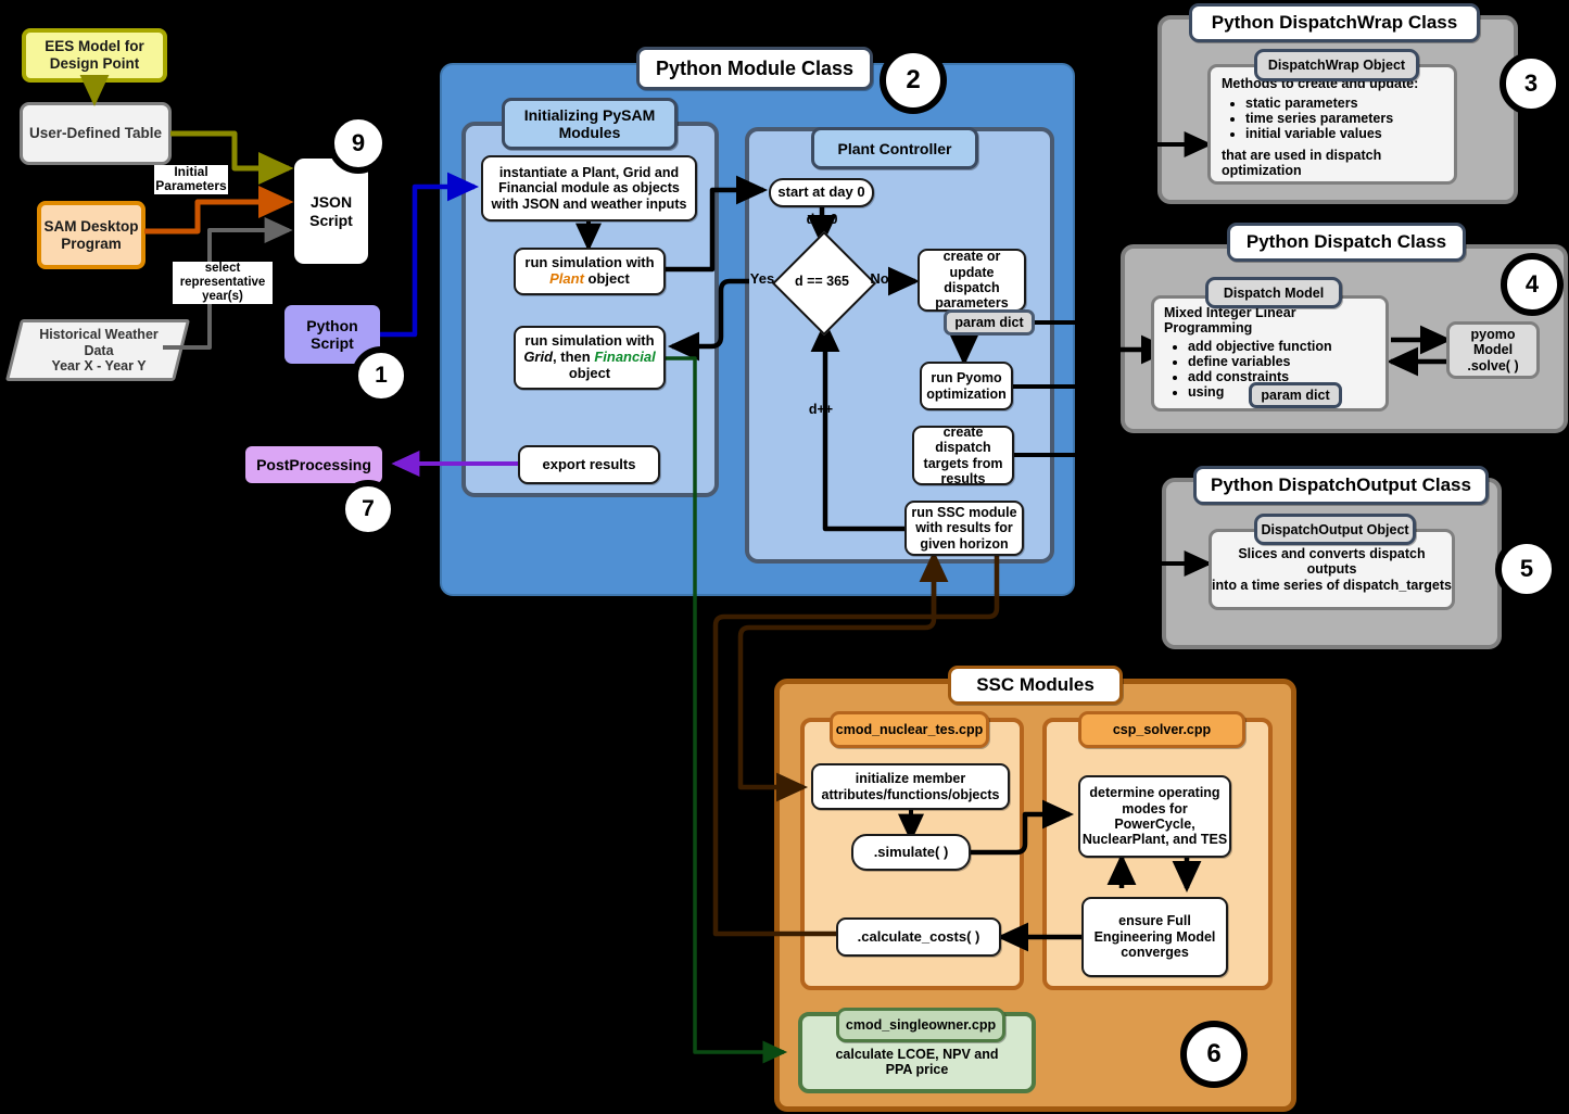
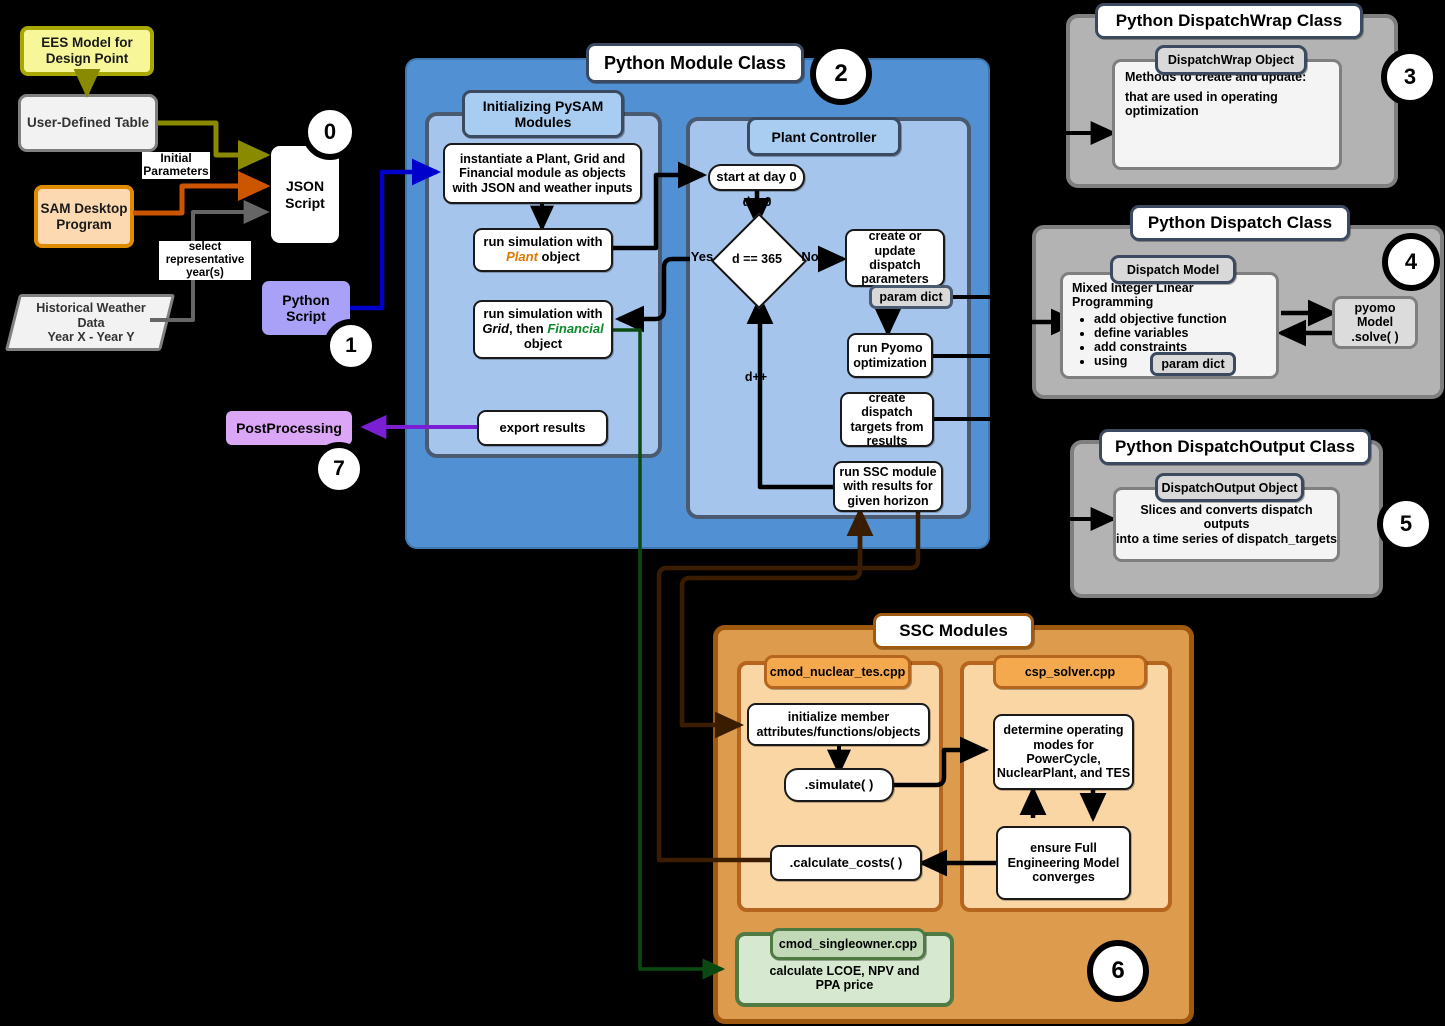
  EES Model for
  Design Point
  User-Defined Table
  SAM Desktop
  Program
  Historical Weather
  Data
  Year X - Year Y
  JSON
  Script
- 9
+ 0
  Python
  Script
  1
  Initial
  Parameters
  select
  representative
  year(s)
  PostProcessing
  7
  Python Module Class
  2
  Initializing PySAM
  Modules
  instantiate a Plant, Grid and
  Financial module as objects
  with JSON and weather inputs
  run simulation with
  Plant object
  run simulation with
  Grid, then Financial
  object
  export results
  Plant Controller
  start at day 0
  d == 365
  d = 0
  Yes
  No
  d++
  create or update
  dispatch
  parameters
  param dict
  run Pyomo
  optimization
  create dispatch
  targets from
  results
  run SSC module
  with results for
  given horizon
  Python DispatchWrap Class
  3
  Methods to create and update:
- static parameters
- time series parameters
- initial variable values
- that are used in dispatch optimization
+ that are used in operating optimization
  DispatchWrap Object
  Python Dispatch Class
  4
  Mixed Integer Linear Programming
  add objective function
  define variables
  add constraints
  using
  Dispatch Model
  param dict
  pyomo Model
  .solve( )
  Python DispatchOutput Class
  5
  Slices and converts dispatch outputs
  into a time series of dispatch_targets
  DispatchOutput Object
  SSC Modules
  6
  cmod_nuclear_tes.cpp
  initialize member
  attributes/functions/objects
  .simulate( )
  .calculate_costs( )
  csp_solver.cpp
  determine operating
  modes for PowerCycle,
  NuclearPlant, and TES
  ensure Full
  Engineering Model
  converges
  cmod_singleowner.cpp
  calculate LCOE, NPV and
  PPA price
